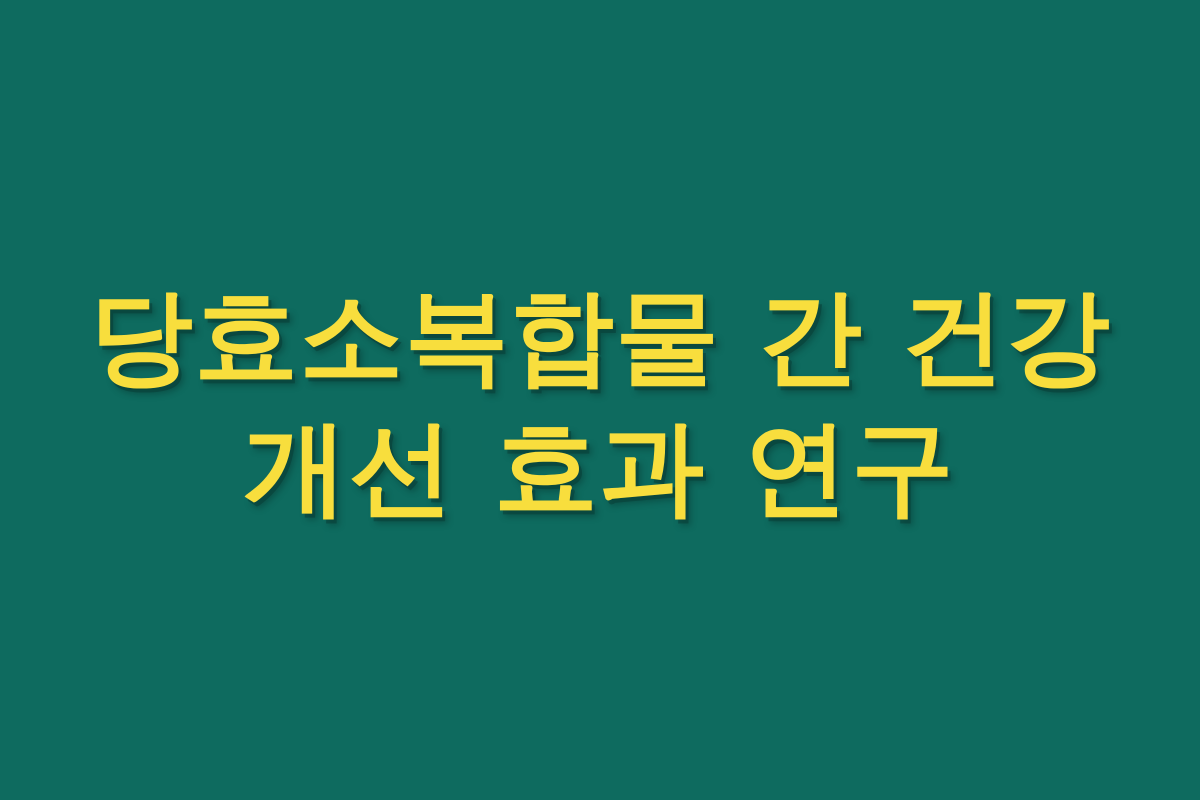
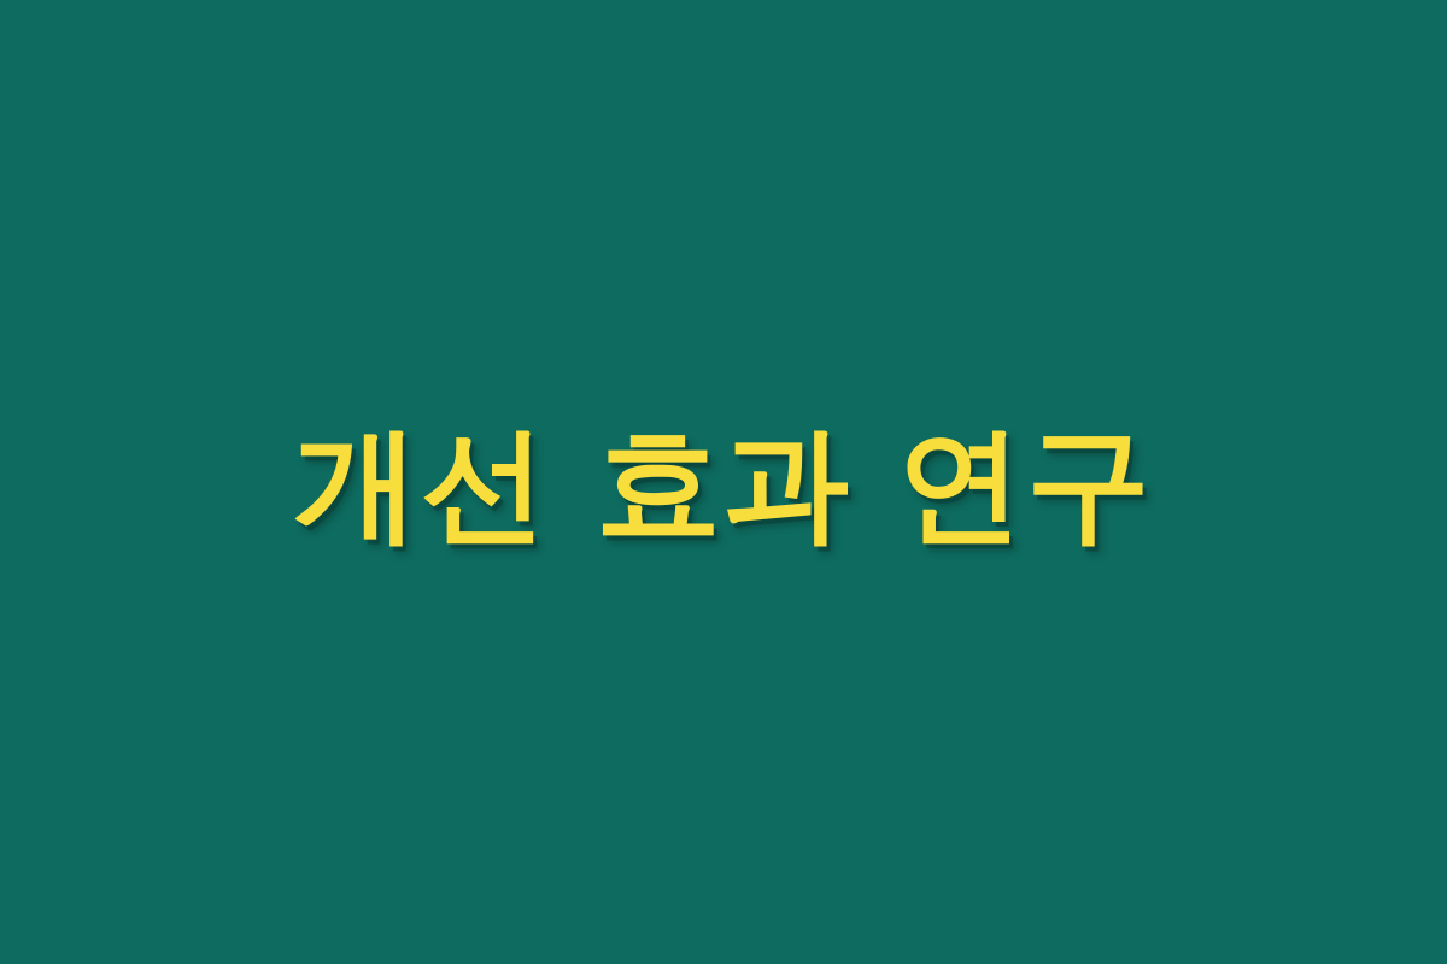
- 당효소복합물 간 건강
  개선 효과 연구
